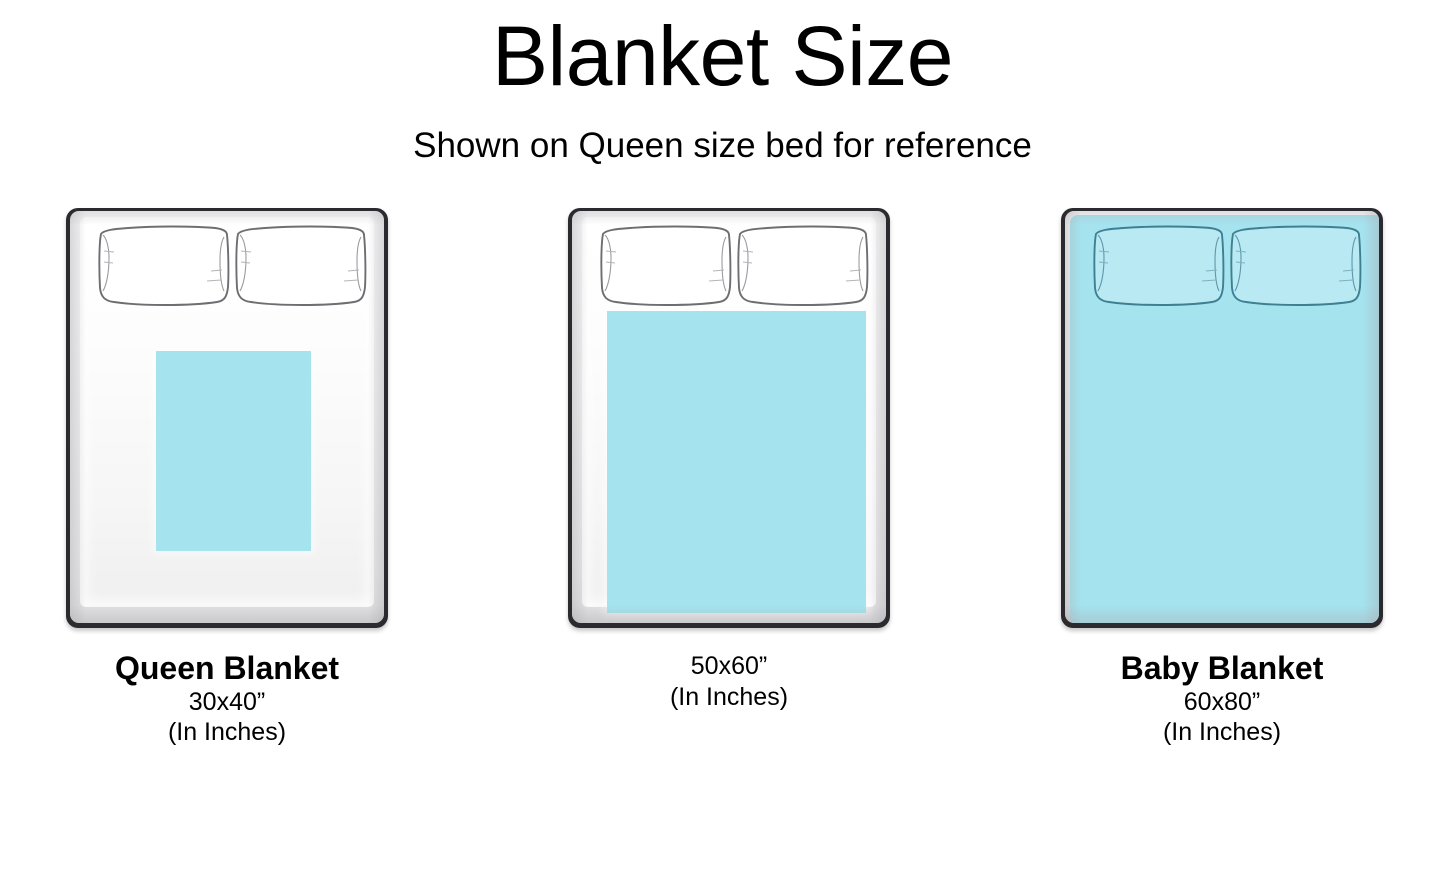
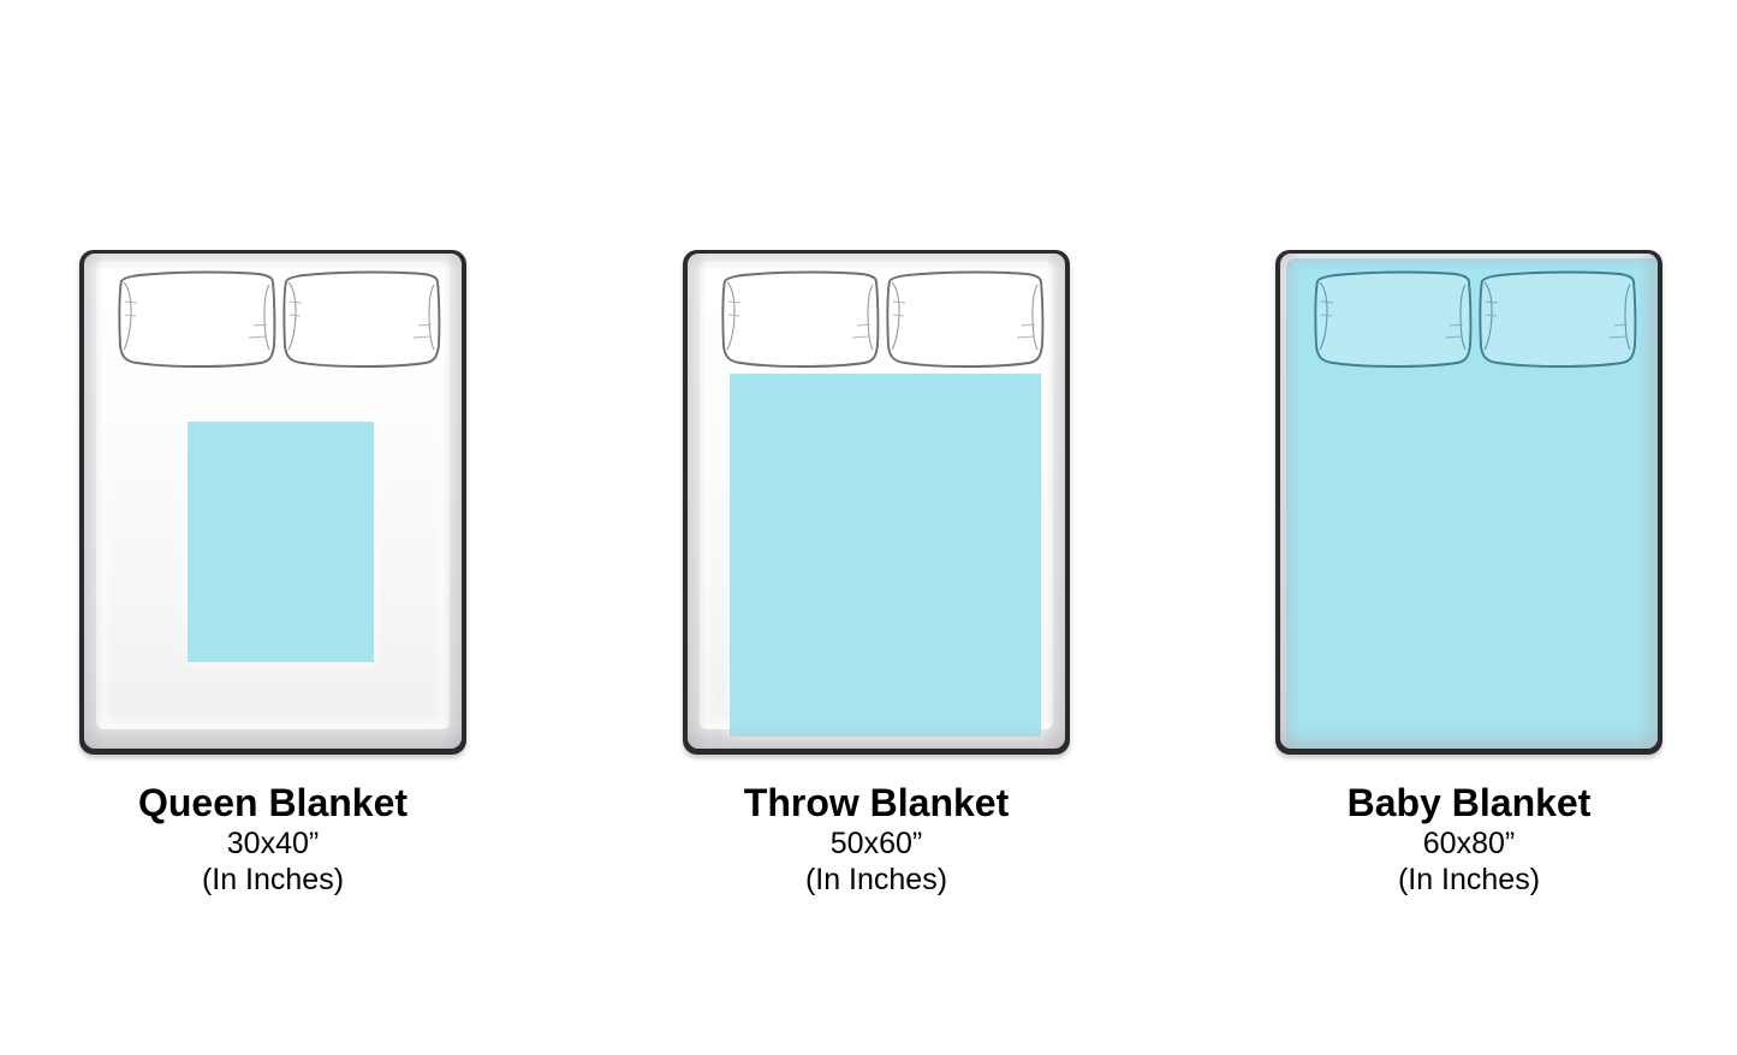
- Blanket Size
- Shown on Queen size bed for reference
  Queen Blanket
  30x40”
  (In Inches)
+ Throw Blanket
  50x60”
  (In Inches)
  Baby Blanket
  60x80”
  (In Inches)
